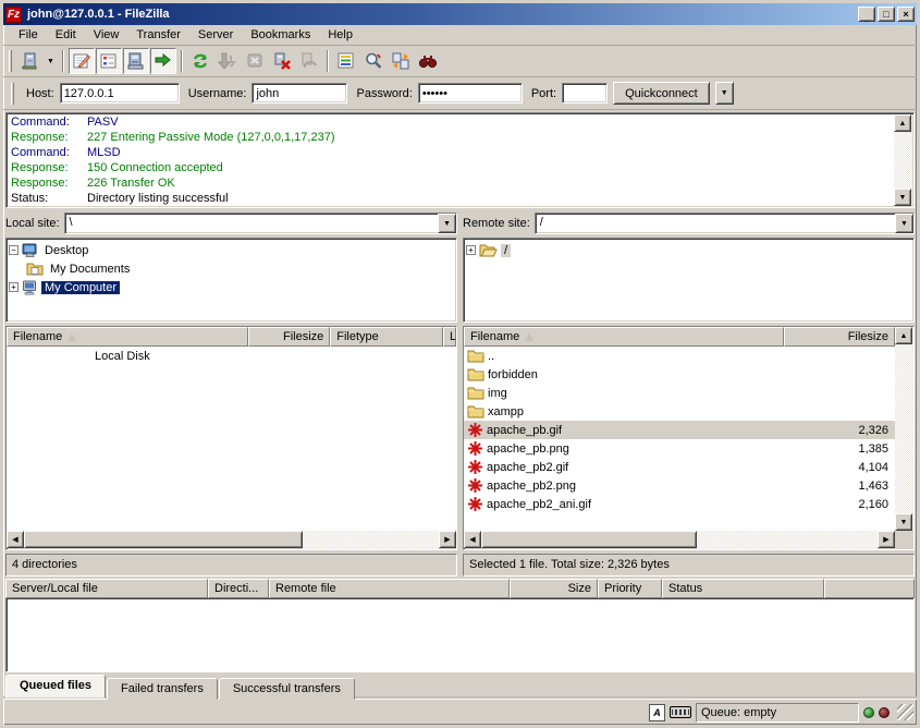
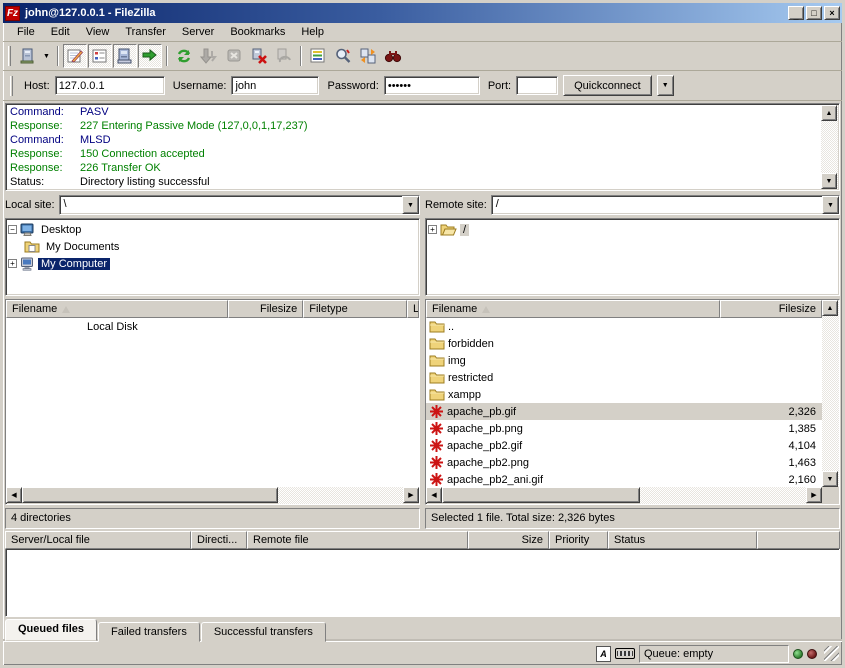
  Fz
  john@127.0.0.1 - FileZilla
  _
  □
  ×
  File
  Edit
  View
  Transfer
  Server
  Bookmarks
  Help
  Host:
  127.0.0.1
  Username:
  john
  Password:
  ••••••
  Port:
  Quickconnect
  Command:
  PASV
  Response:
  227 Entering Passive Mode (127,0,0,1,17,237)
  Command:
  MLSD
  Response:
  150 Connection accepted
  Response:
  226 Transfer OK
  Status:
  Directory listing successful
  Local site:
  \
  −
  Desktop
  My Documents
  +
  My Computer
  Filename
  Filesize
  Filetype
  L
  Local Disk
  4 directories
  Remote site:
  /
  +
  /
  Filename
  Filesize
  ..
  forbidden
  img
+ restricted
  xampp
  apache_pb.gif
  2,326
  apache_pb.png
  1,385
  apache_pb2.gif
  4,104
  apache_pb2.png
  1,463
  apache_pb2_ani.gif
  2,160
  Selected 1 file. Total size: 2,326 bytes
  Server/Local file
  Directi...
  Remote file
  Size
  Priority
  Status
  Queued files
  Failed transfers
  Successful transfers
  A
  Queue: empty
